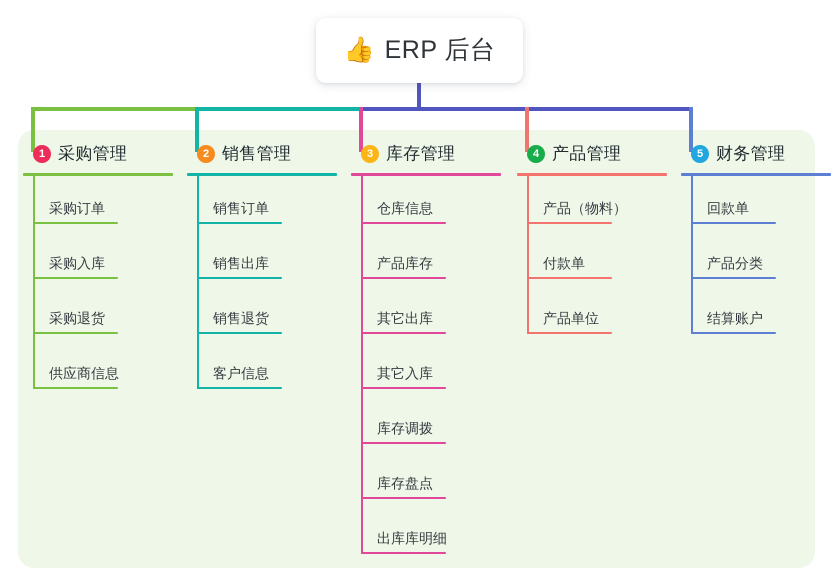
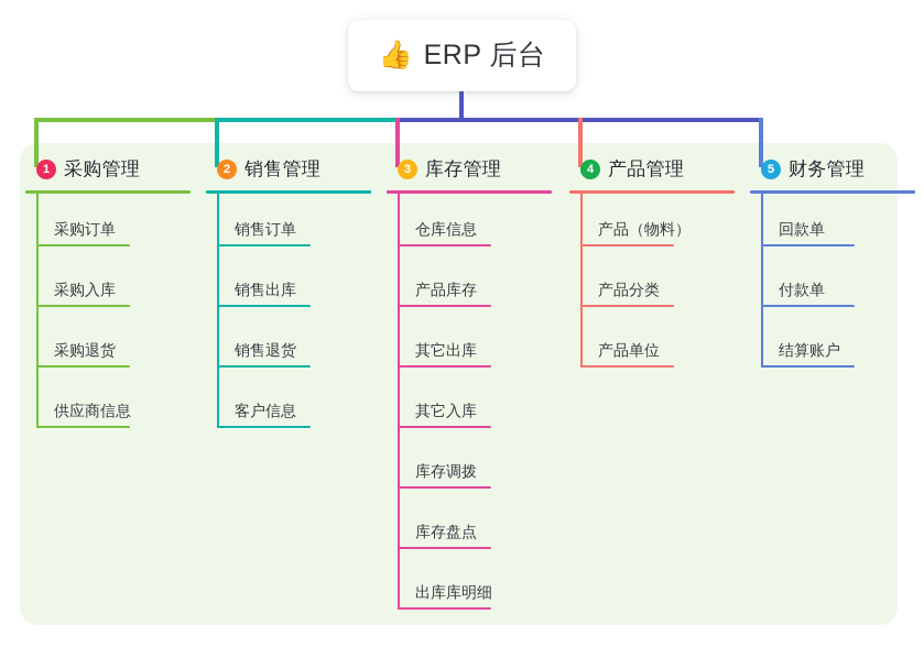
  👍
  ERP 后台
  1
  采购管理
  采购订单
  采购入库
  采购退货
  供应商信息
  2
  销售管理
  销售订单
  销售出库
  销售退货
  客户信息
  3
  库存管理
  仓库信息
  产品库存
  其它出库
  其它入库
  库存调拨
  库存盘点
  出库库明细
  4
  产品管理
  产品（物料）
- 付款单
+ 产品分类
  产品单位
  5
  财务管理
  回款单
- 产品分类
+ 付款单
  结算账户
